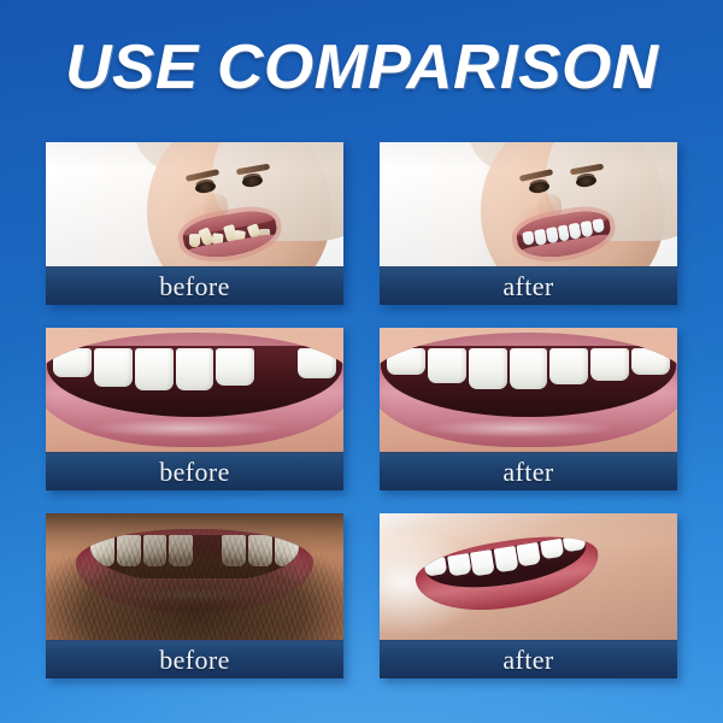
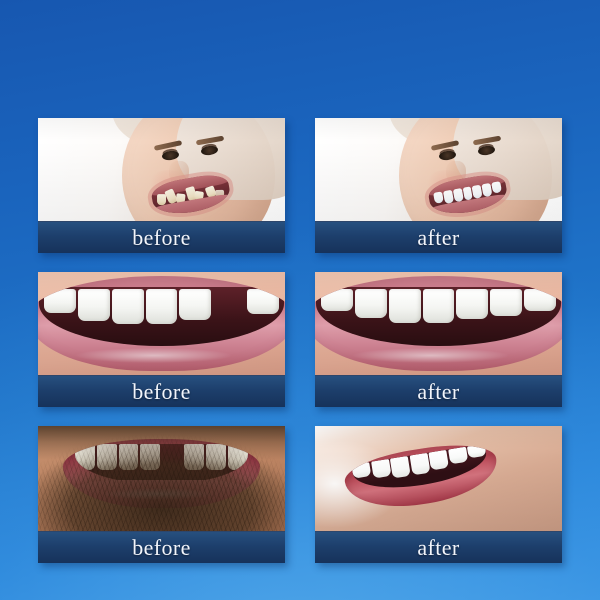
- USE COMPARISON
  before
  after
  before
  after
  before
  after
